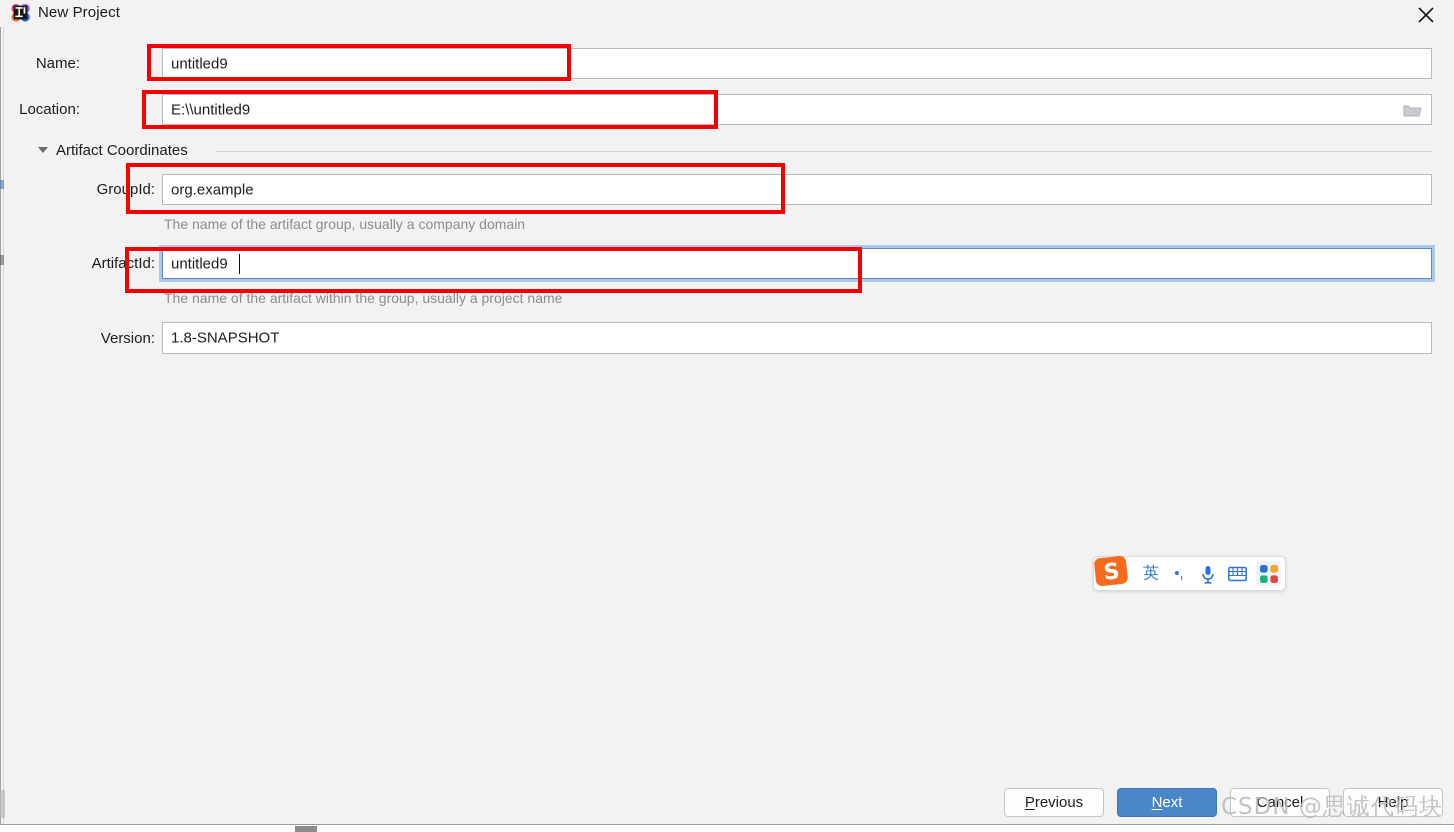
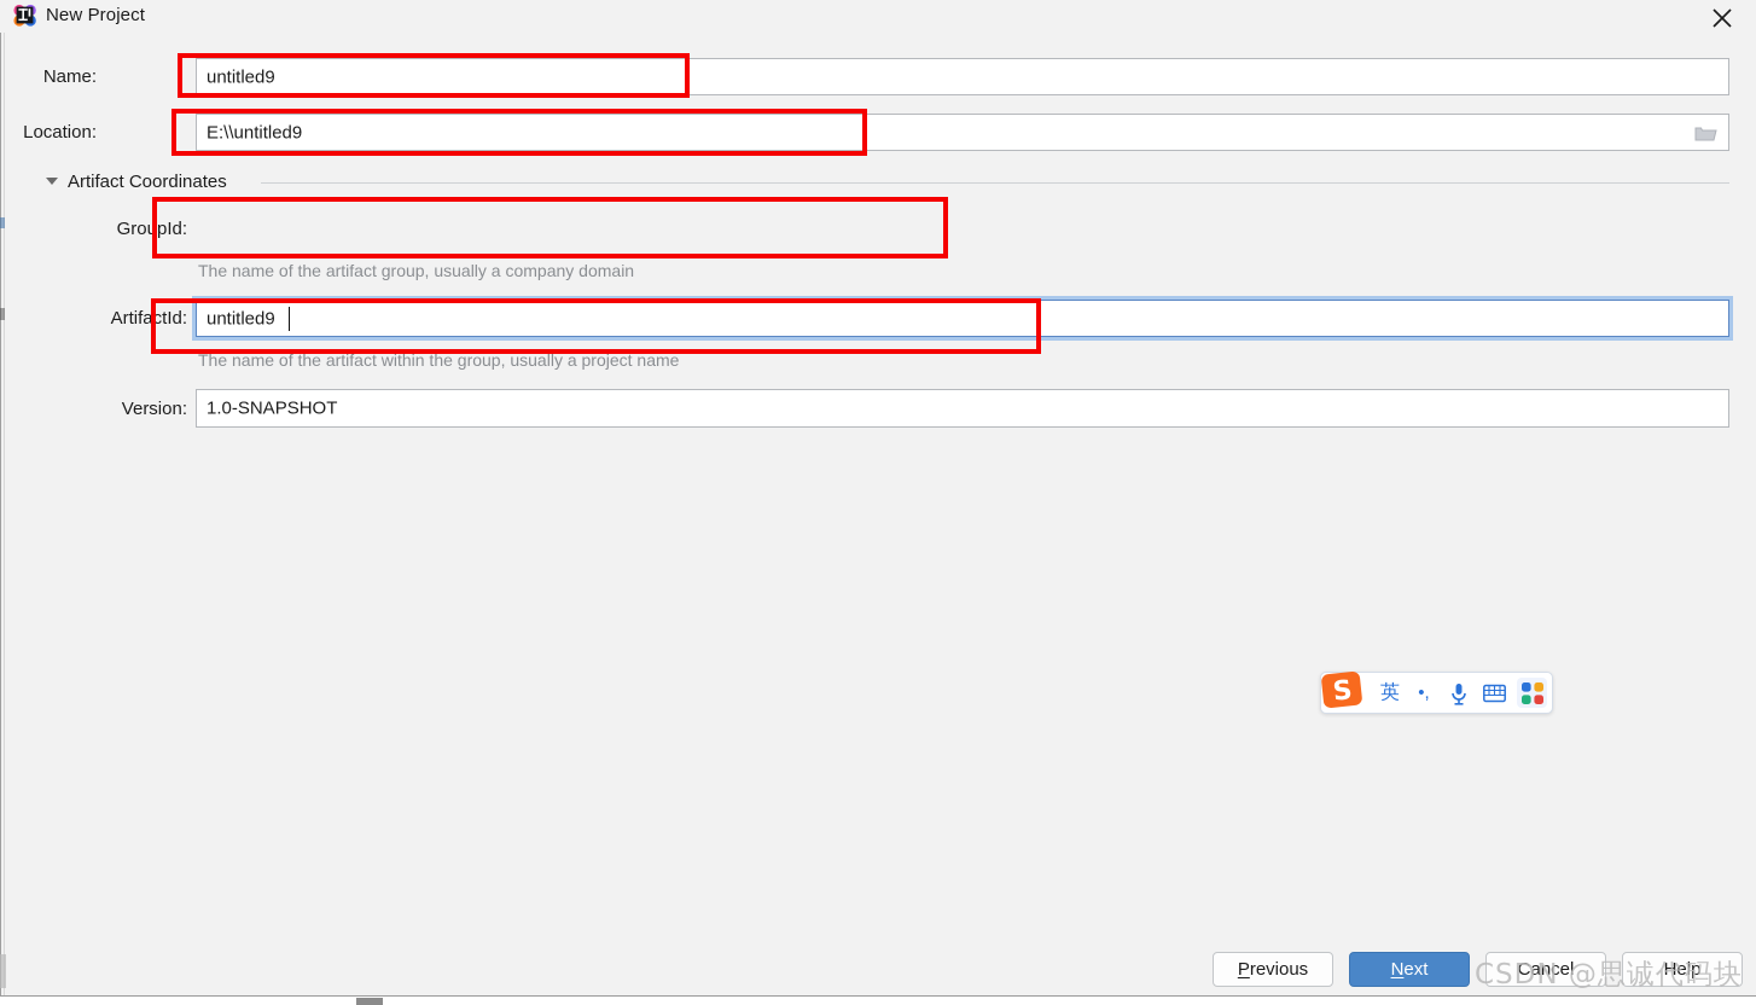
  New Project
  Name:
  untitled9
  Location:
  E:\\untitled9
  Artifact Coordinates
  GroupId:
- org.example
  The name of the artifact group, usually a company domain
  ArtifactId:
  untitled9
  The name of the artifact within the group, usually a project name
  Version:
- 1.8-SNAPSHOT
+ 1.0-SNAPSHOT
  英
  •,
  Previous
  Next
  Cancel
  Help
  CSDN @思诚代码块
